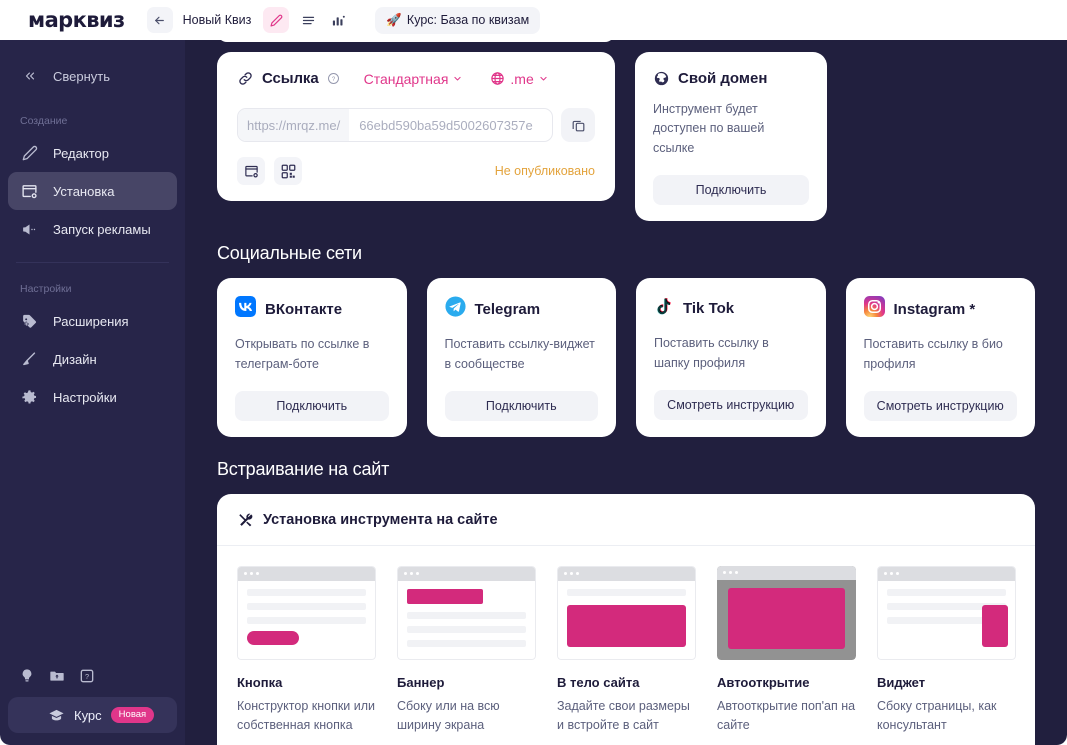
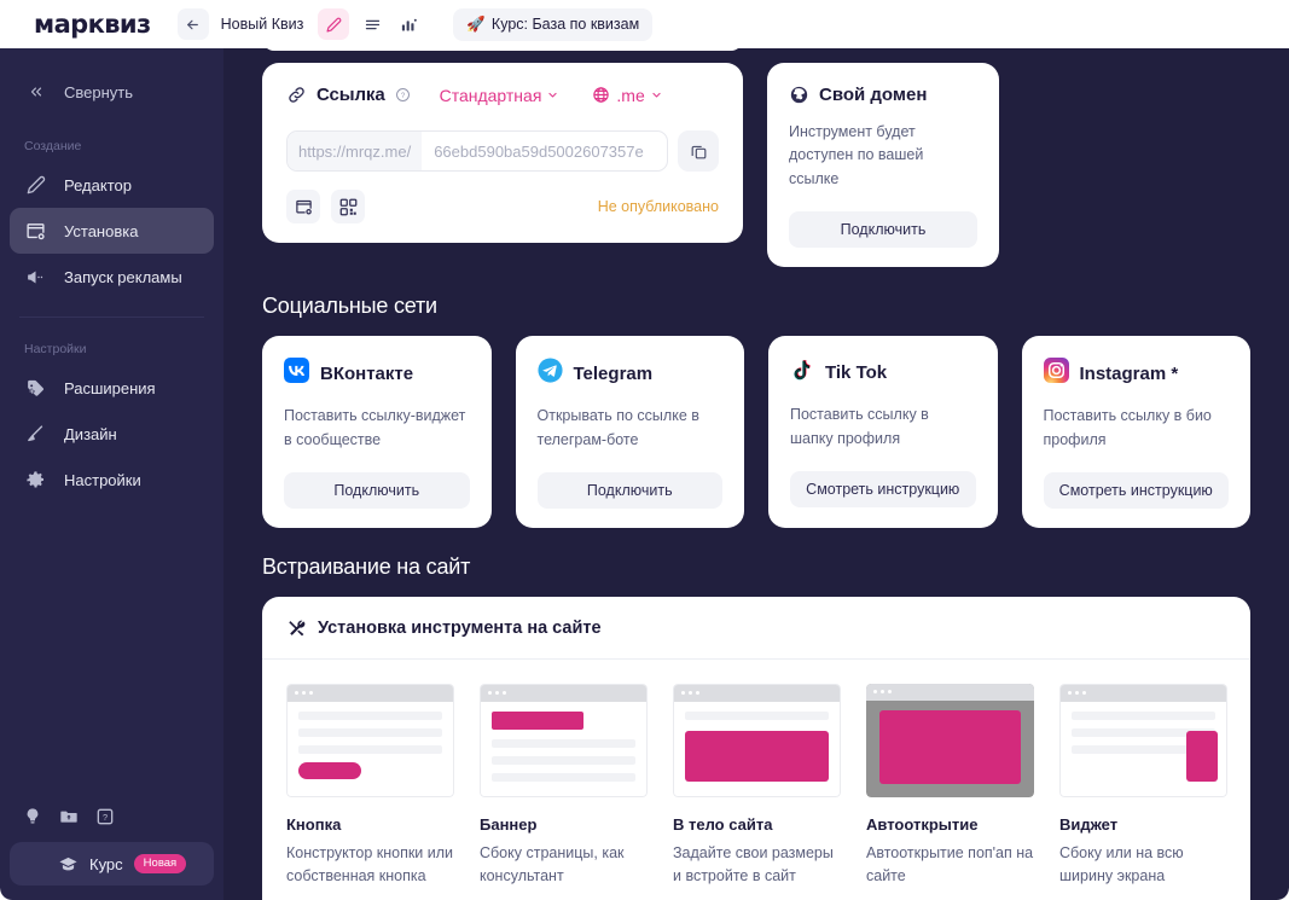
  марквиз
  Новый Квиз
  🚀
  Курс: База по квизам
  Свернуть
  Создание
  Редактор
  Установка
  Запуск рекламы
  Настройки
  Расширения
  Дизайн
  Настройки
  ?
  Курс
  Новая
  Ссылка
  Стандартная
  .me
  https://mrqz.me/
  66ebd590ba59d5002607357e
  Не опубликовано
  Свой домен
  Инструмент будет доступен по вашей ссылке
  Подключить
  Социальные сети
  ВКонтакте
- Открывать по ссылке в телеграм-боте
+ Поставить ссылку-виджет в сообществе
  Подключить
  Telegram
- Поставить ссылку-виджет в сообществе
+ Открывать по ссылке в телеграм-боте
  Подключить
  Tik Tok
  Поставить ссылку в шапку профиля
  Смотреть инструкцию
  Instagram *
  Поставить ссылку в био профиля
  Смотреть инструкцию
  Встраивание на сайт
  Установка инструмента на сайте
  Кнопка
  Конструктор кнопки или собственная кнопка
  Баннер
- Сбоку или на всю ширину экрана
+ Сбоку страницы, как консультант
  В тело сайта
  Задайте свои размеры и встройте в сайт
  Автооткрытие
  Автооткрытие поп'ап на сайте
  Виджет
- Сбоку страницы, как консультант
+ Сбоку или на всю ширину экрана
